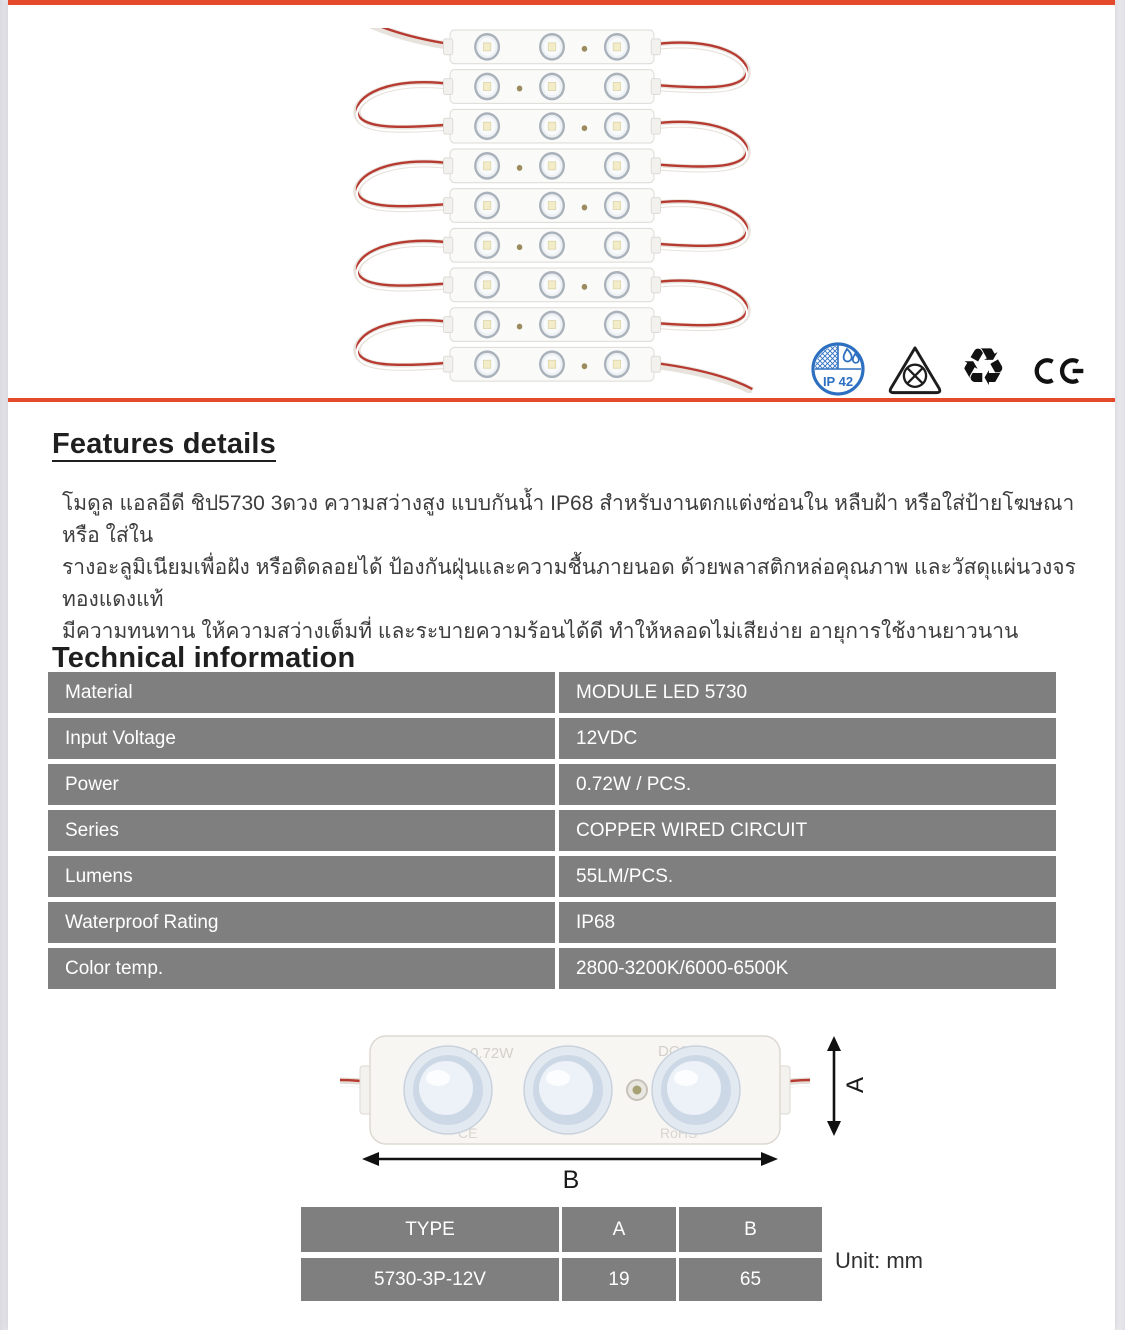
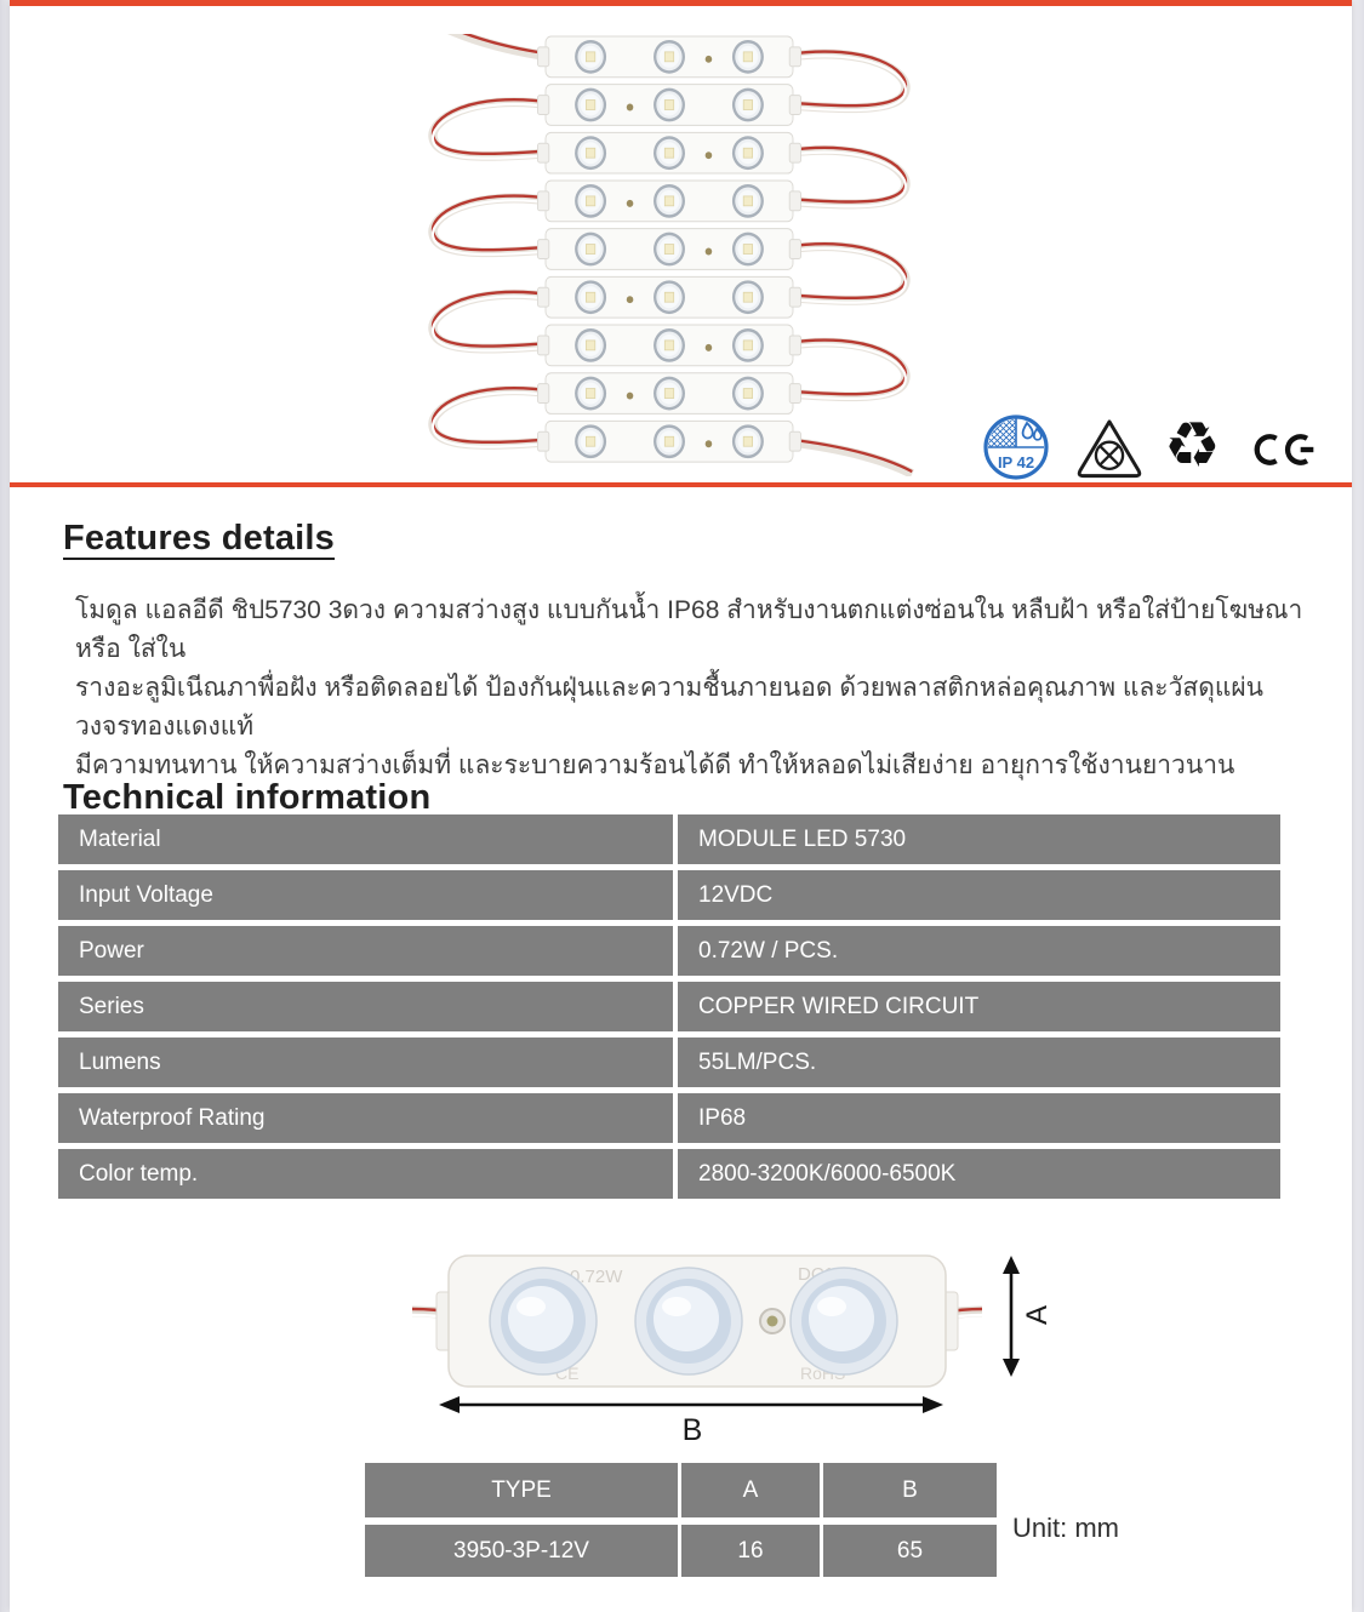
  IP 42
  ♻
  Features details
  โมดูล แอลอีดี ชิป5730 3ดวง ความสว่างสูง แบบกันน้ำ IP68 สำหรับงานตกแต่งซ่อนใน หลืบฝ้า หรือใส่ป้ายโฆษณา หรือ ใส่ใน
- รางอะลูมิเนียมเพื่อฝัง หรือติดลอยได้ ป้องกันฝุ่นและความชื้นภายนอด ด้วยพลาสติกหล่อคุณภาพ และวัสดุแผ่นวงจรทองแดงแท้
+ รางอะลูมิเนีณภาพื่อฝัง หรือติดลอยได้ ป้องกันฝุ่นและความชื้นภายนอด ด้วยพลาสติกหล่อคุณภาพ และวัสดุแผ่นวงจรทองแดงแท้
  มีความทนทาน ให้ความสว่างเต็มที่ และระบายความร้อนได้ดี ทำให้หลอดไม่เสียง่าย อายุการใช้งานยาวนาน
  Technical information
  Material
  MODULE LED 5730
  Input Voltage
  12VDC
  Power
  0.72W / PCS.
  Series
  COPPER WIRED CIRCUIT
  Lumens
  55LM/PCS.
  Waterproof Rating
  IP68
  Color temp.
  2800-3200K/6000-6500K
  0.72W
  CE
  RoH
  B
  TYPE
  A
  B
- 5730-3P-12V
+ 3950-3P-12V
- 19
+ 16
  65
  Unit: mm
